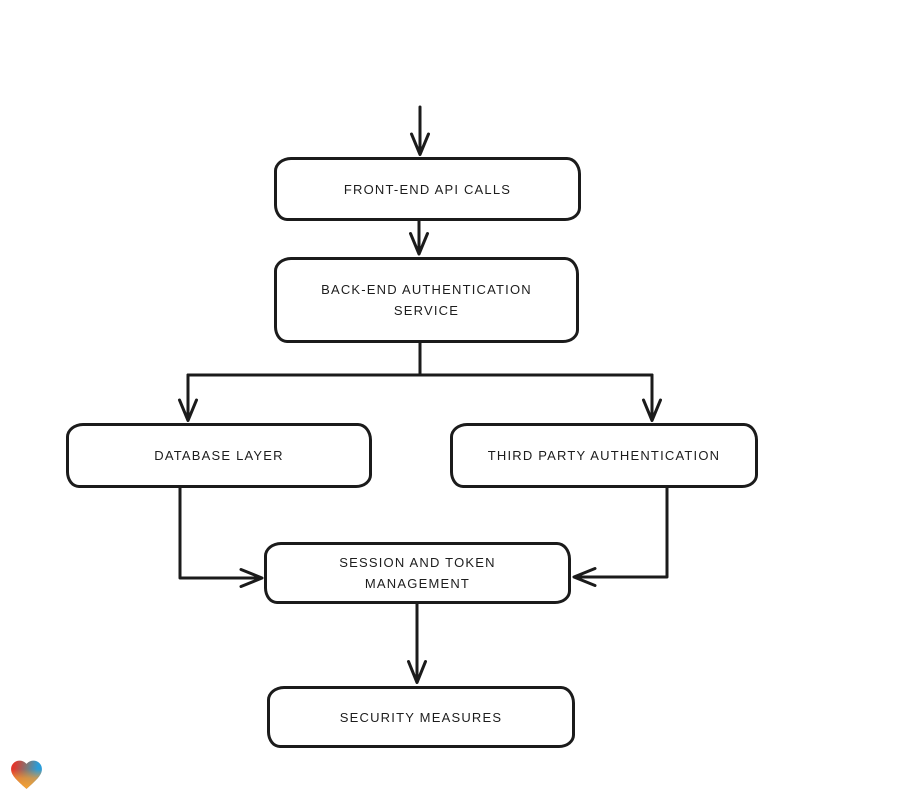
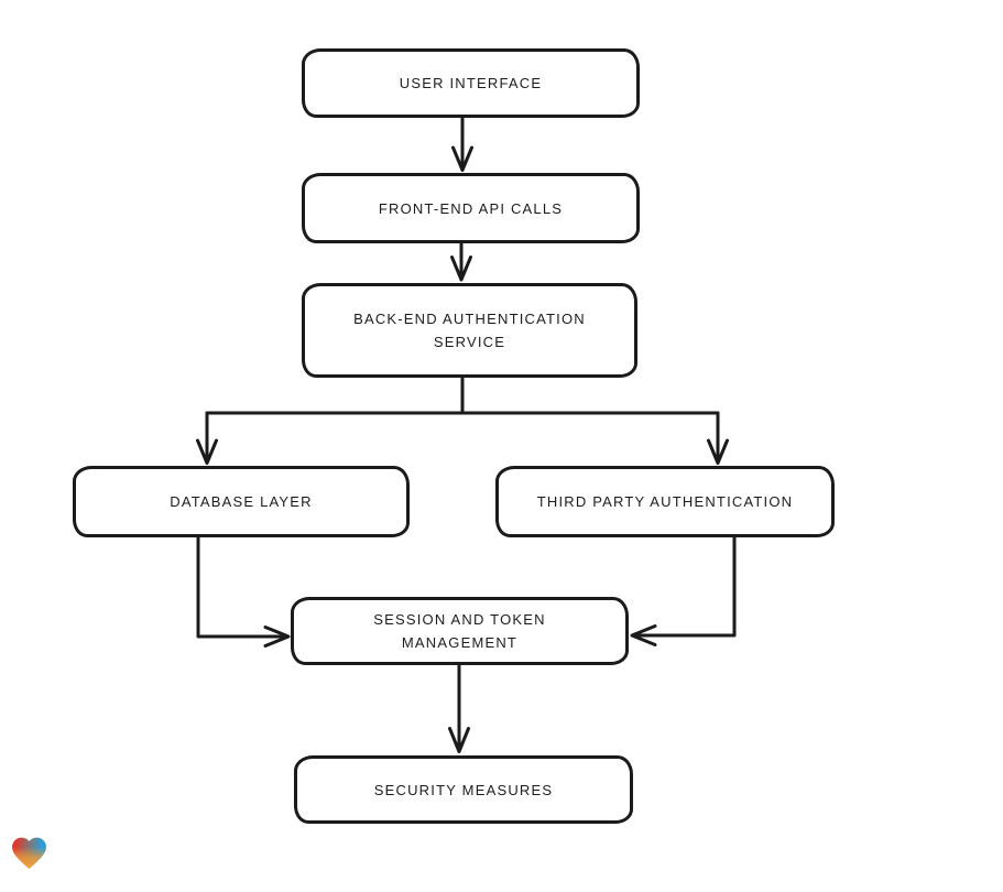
+ USER INTERFACE
  FRONT-END API CALLS
  BACK-END AUTHENTICATION SERVICE
  DATABASE LAYER
  THIRD PARTY AUTHENTICATION
  SESSION AND TOKEN MANAGEMENT
  SECURITY MEASURES
